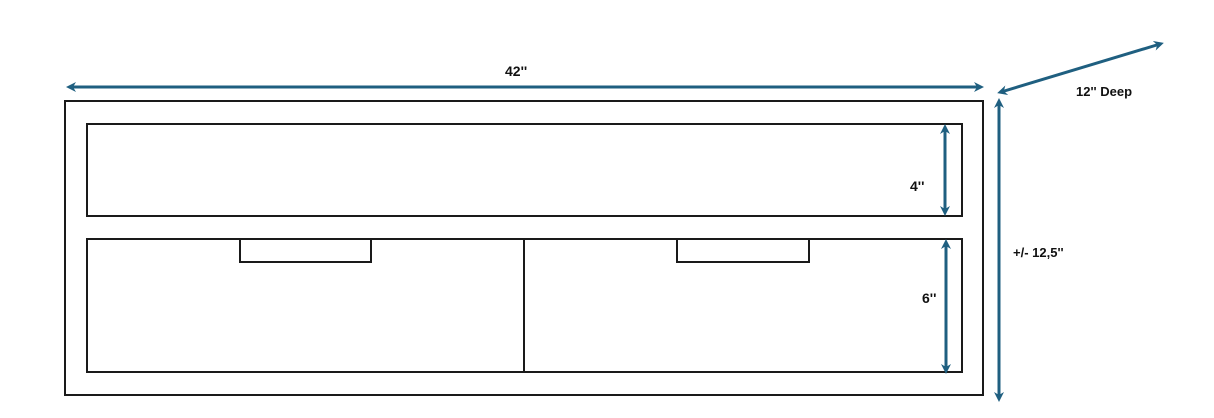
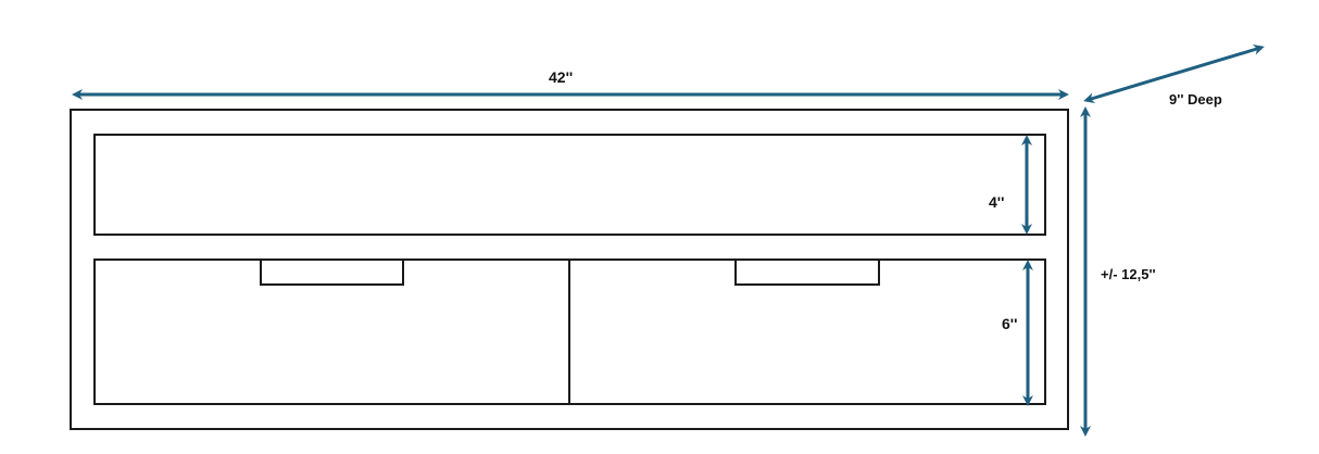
  42''
- 12'' Deep
+ 9'' Deep
  +/- 12,5''
  4''
  6''
